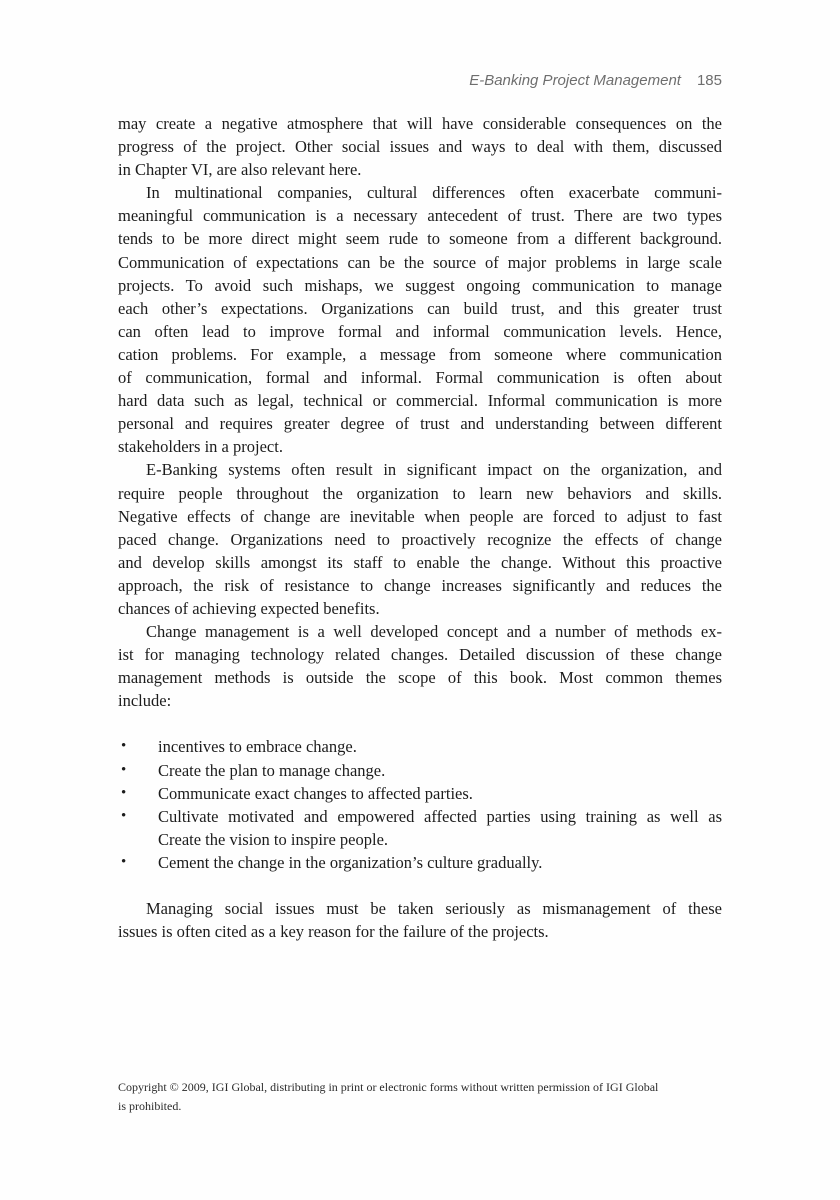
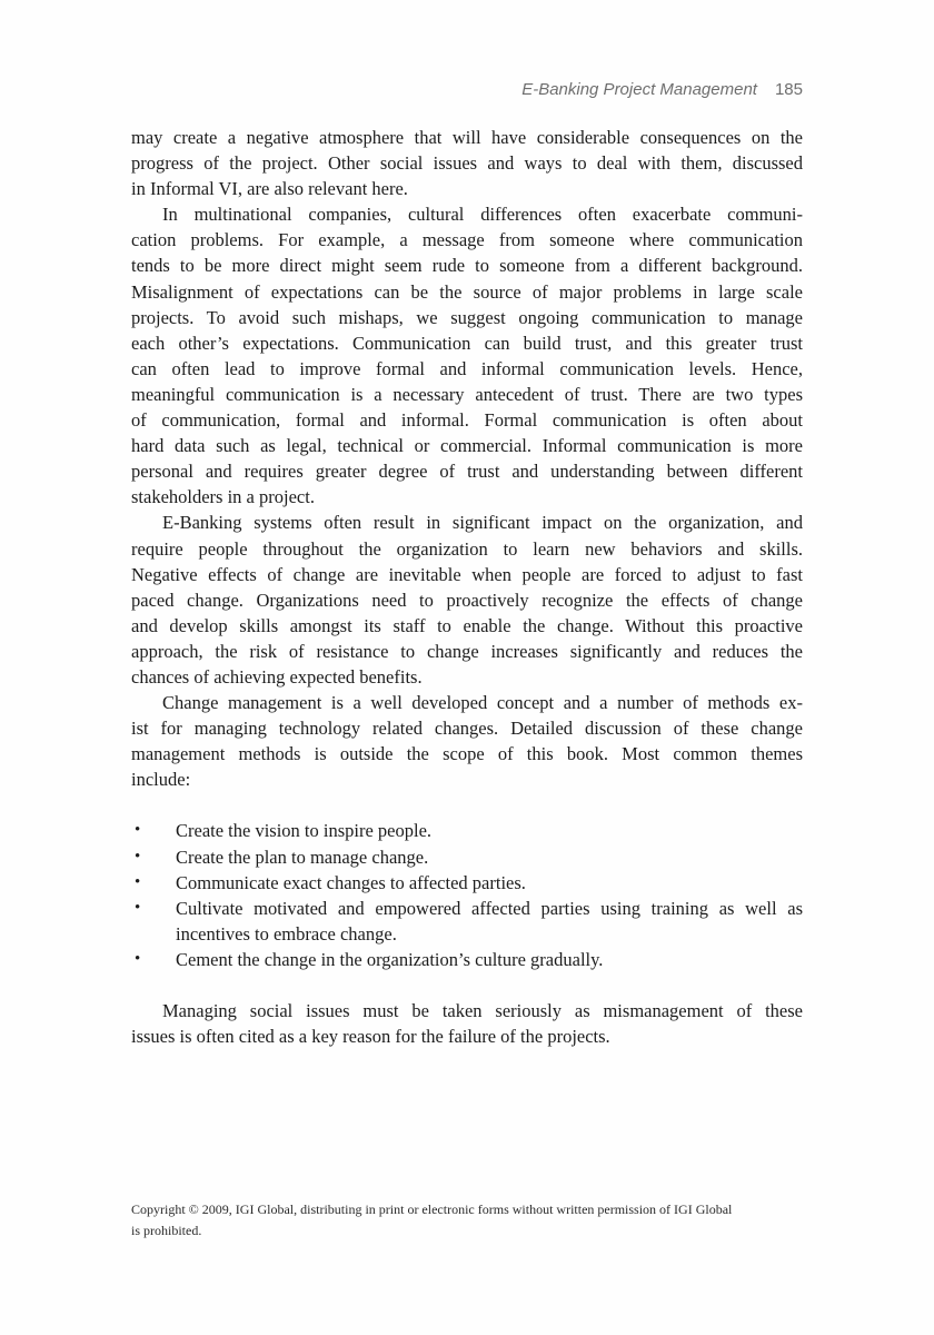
  E-Banking Project Management 185
  may create a negative atmosphere that will have considerable consequences on the
  progress of the project. Other social issues and ways to deal with them, discussed
- in Chapter VI, are also relevant here.
+ in Informal VI, are also relevant here.
  In multinational companies, cultural differences often exacerbate communi-
- meaningful communication is a necessary antecedent of trust. There are two types
+ cation problems. For example, a message from someone where communication
  tends to be more direct might seem rude to someone from a different background.
- Communication of expectations can be the source of major problems in large scale
+ Misalignment of expectations can be the source of major problems in large scale
  projects. To avoid such mishaps, we suggest ongoing communication to manage
- each other’s expectations. Organizations can build trust, and this greater trust
+ each other’s expectations. Communication can build trust, and this greater trust
  can often lead to improve formal and informal communication levels. Hence,
- cation problems. For example, a message from someone where communication
+ meaningful communication is a necessary antecedent of trust. There are two types
  of communication, formal and informal. Formal communication is often about
  hard data such as legal, technical or commercial. Informal communication is more
  personal and requires greater degree of trust and understanding between different
  stakeholders in a project.
  E-Banking systems often result in significant impact on the organization, and
  require people throughout the organization to learn new behaviors and skills.
  Negative effects of change are inevitable when people are forced to adjust to fast
  paced change. Organizations need to proactively recognize the effects of change
  and develop skills amongst its staff to enable the change. Without this proactive
  approach, the risk of resistance to change increases significantly and reduces the
  chances of achieving expected benefits.
  Change management is a well developed concept and a number of methods ex-
  ist for managing technology related changes. Detailed discussion of these change
  management methods is outside the scope of this book. Most common themes
  include:
  •
- incentives to embrace change.
+ Create the vision to inspire people.
  •
  Create the plan to manage change.
  •
  Communicate exact changes to affected parties.
  •
  Cultivate motivated and empowered affected parties using training as well as
- Create the vision to inspire people.
+ incentives to embrace change.
  •
  Cement the change in the organization’s culture gradually.
  Managing social issues must be taken seriously as mismanagement of these
  issues is often cited as a key reason for the failure of the projects.
  Copyright © 2009, IGI Global, distributing in print or electronic forms without written permission of IGI Global
  is prohibited.
